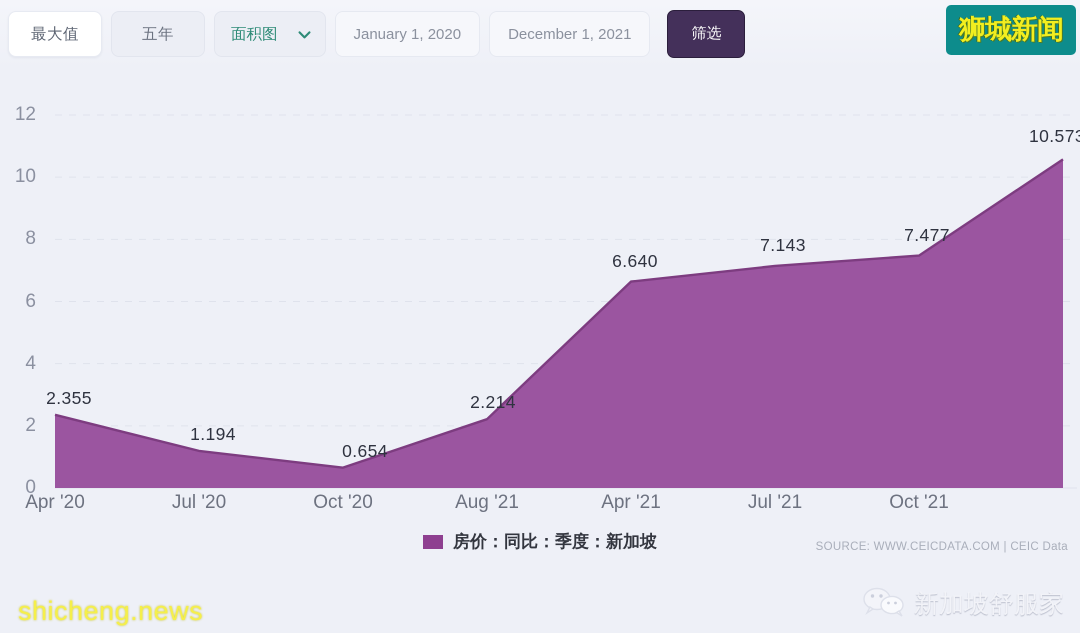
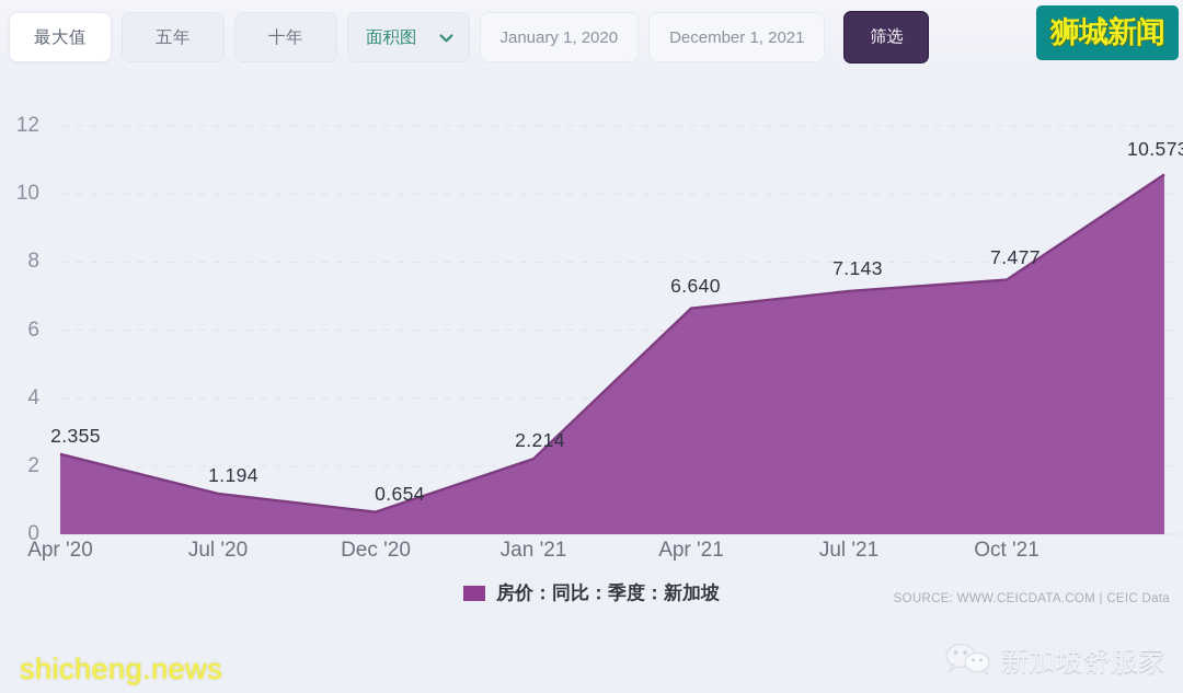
  最大值
  五年
+ 十年
  面积图
  January 1, 2020
  December 1, 2021
  筛选
  狮城新闻
  0
  2
  4
  6
  8
  10
  12
  Apr '20
  Jul '20
- Oct '20
+ Dec '20
- Aug '21
+ Jan '21
  Apr '21
  Jul '21
  Oct '21
  2.355
  1.194
  0.654
  2.214
  6.640
  7.143
  7.477
  10.57
  房价：同比：季度：新加坡
  SOURCE: WWW.CEICDATA.COM | CEIC Data
  shicheng.news
  新加坡舒服家
